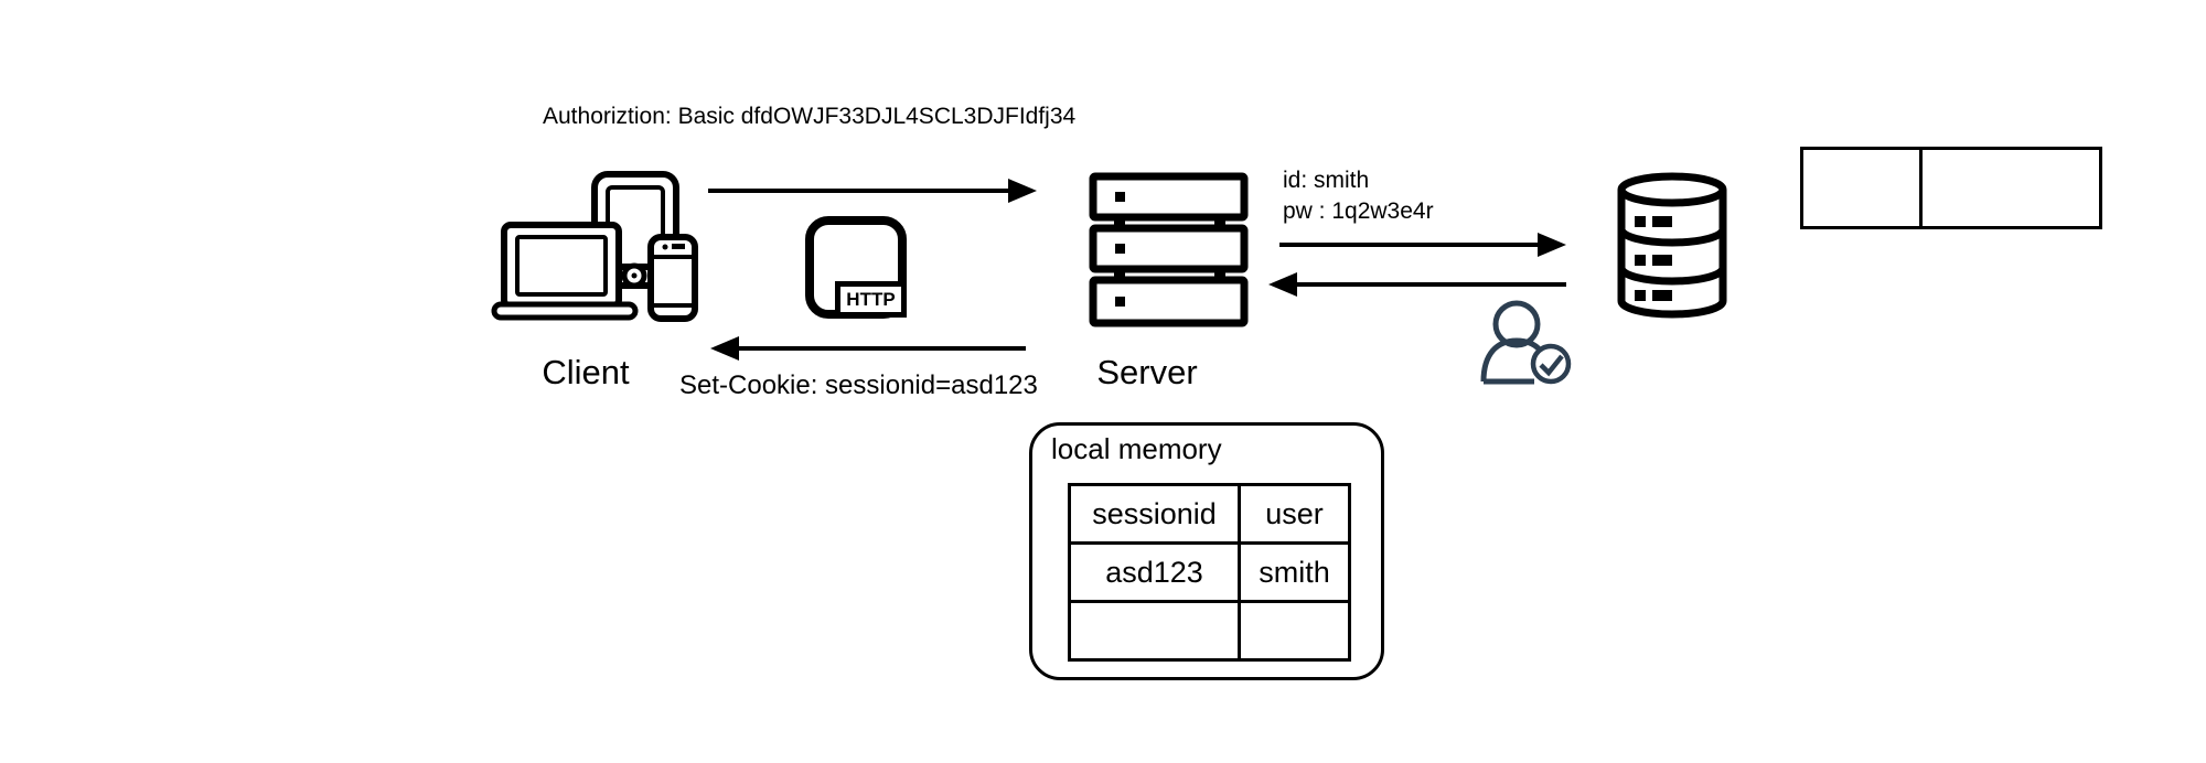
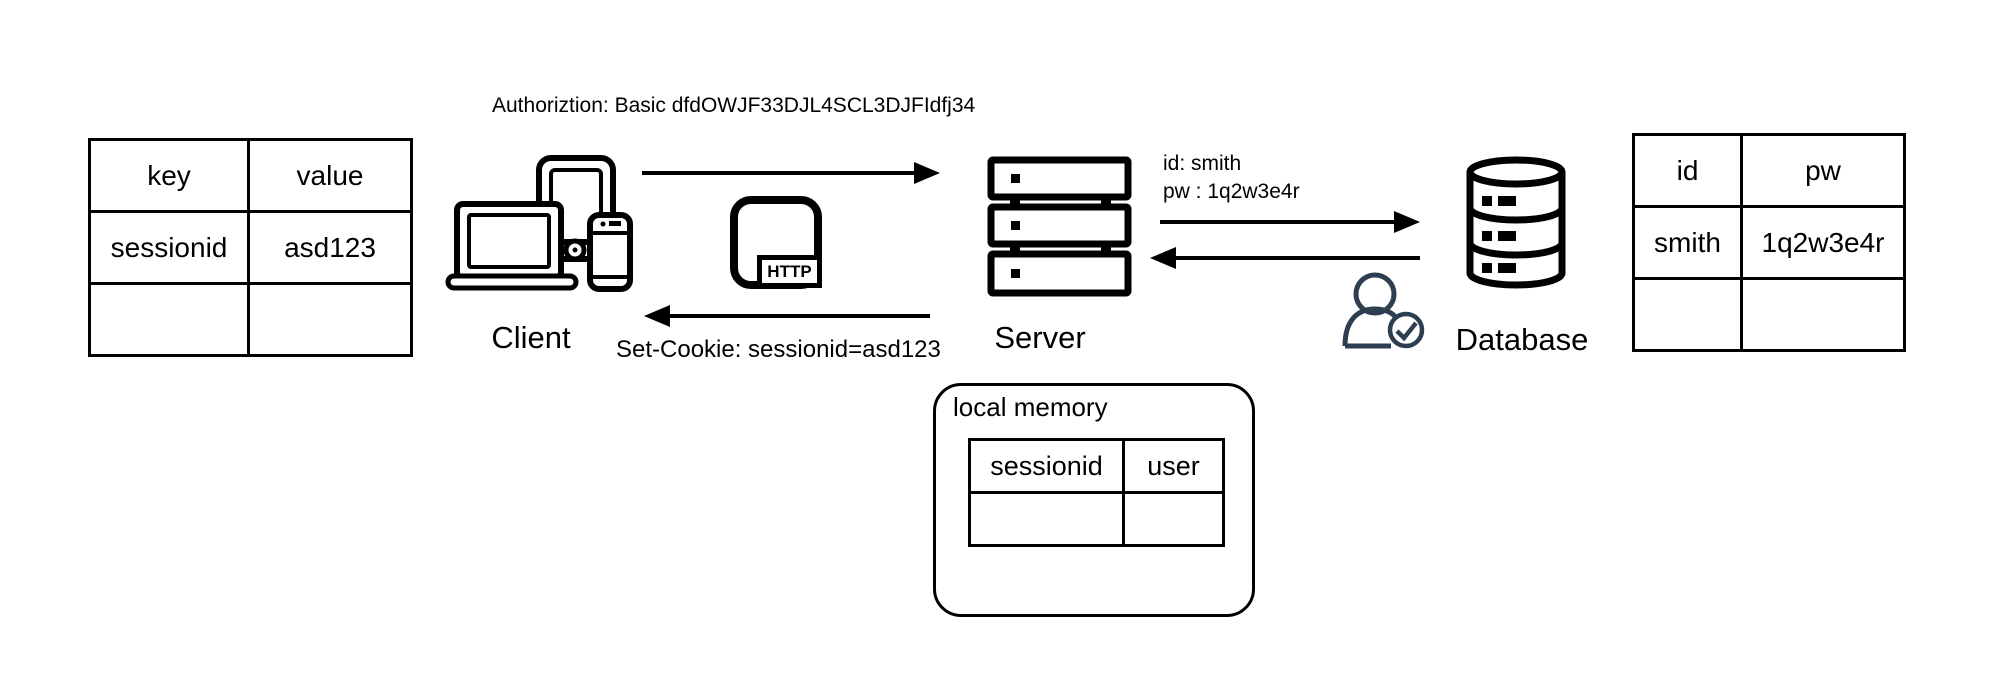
  Authoriztion: Basic dfdOWJF33DJL4SCL3DJFIdfj34
  Set-Cookie: sessionid=asd123
  id: smith
  pw : 1q2w3e4r
  Client
  Server
+ Database
  HTTP
+ key	value
+ sessionid	asd123
+ id	pw
+ smith	1q2w3e4r
  local memory
  sessionid	user
- asd123	smith
